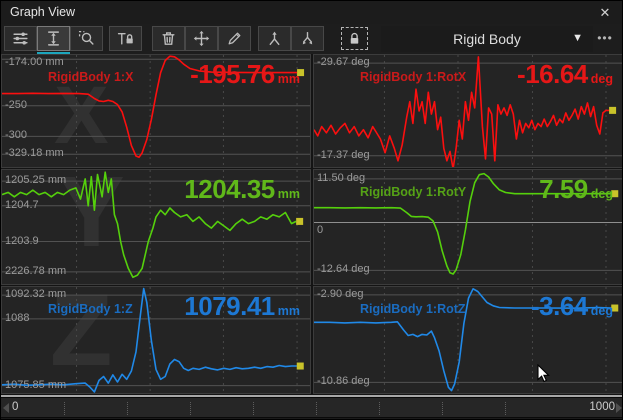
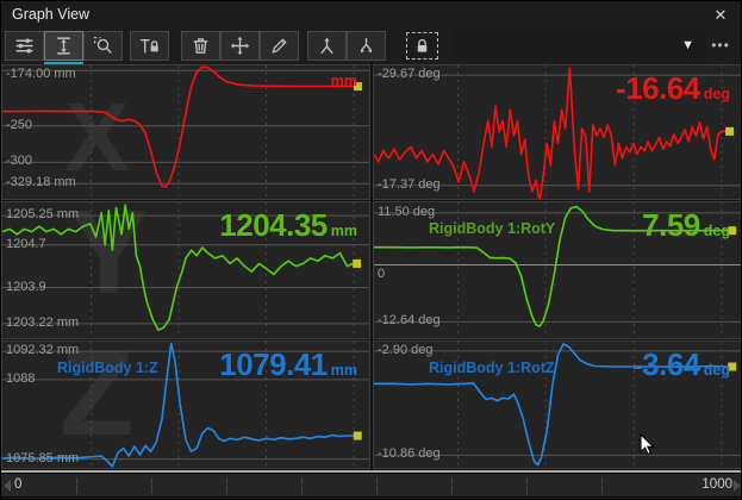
  Graph View
  ✕
- Rigid Body
  ▼
  •••
  X
  -174.00 mm
  -250
  -300
  -329.18 mm
- RigidBody 1:X
- -195.76
  mm
  -29.67 deg
  -17.37 deg
- RigidBody 1:RotX
  -16.64
  deg
  Y
  1205.25 mm
  1204.7
  1203.9
- 2226.78 mm
+ 1203.22 mm
  1204.35
  mm
  11.50 deg
  0
  -12.64 deg
  RigidBody 1:RotY
  7.59
  deg
  Z
  1092.32 mm
  1088
  1075.85 mm
  RigidBody 1:Z
  1079.41
  mm
  -2.90 deg
  -10.86 deg
  RigidBody 1:RotZ
  -3.64
  deg
  0
  1000
